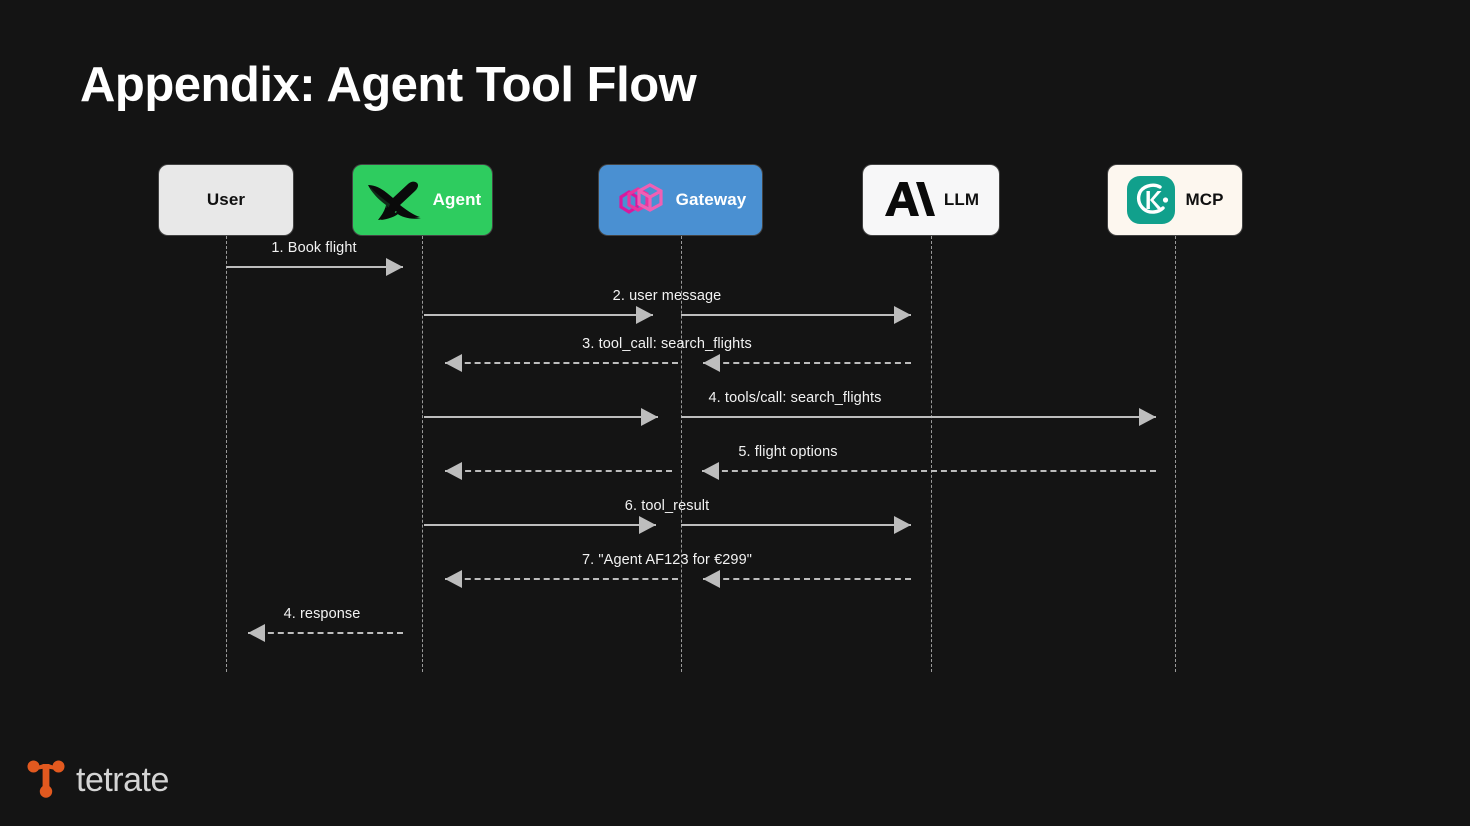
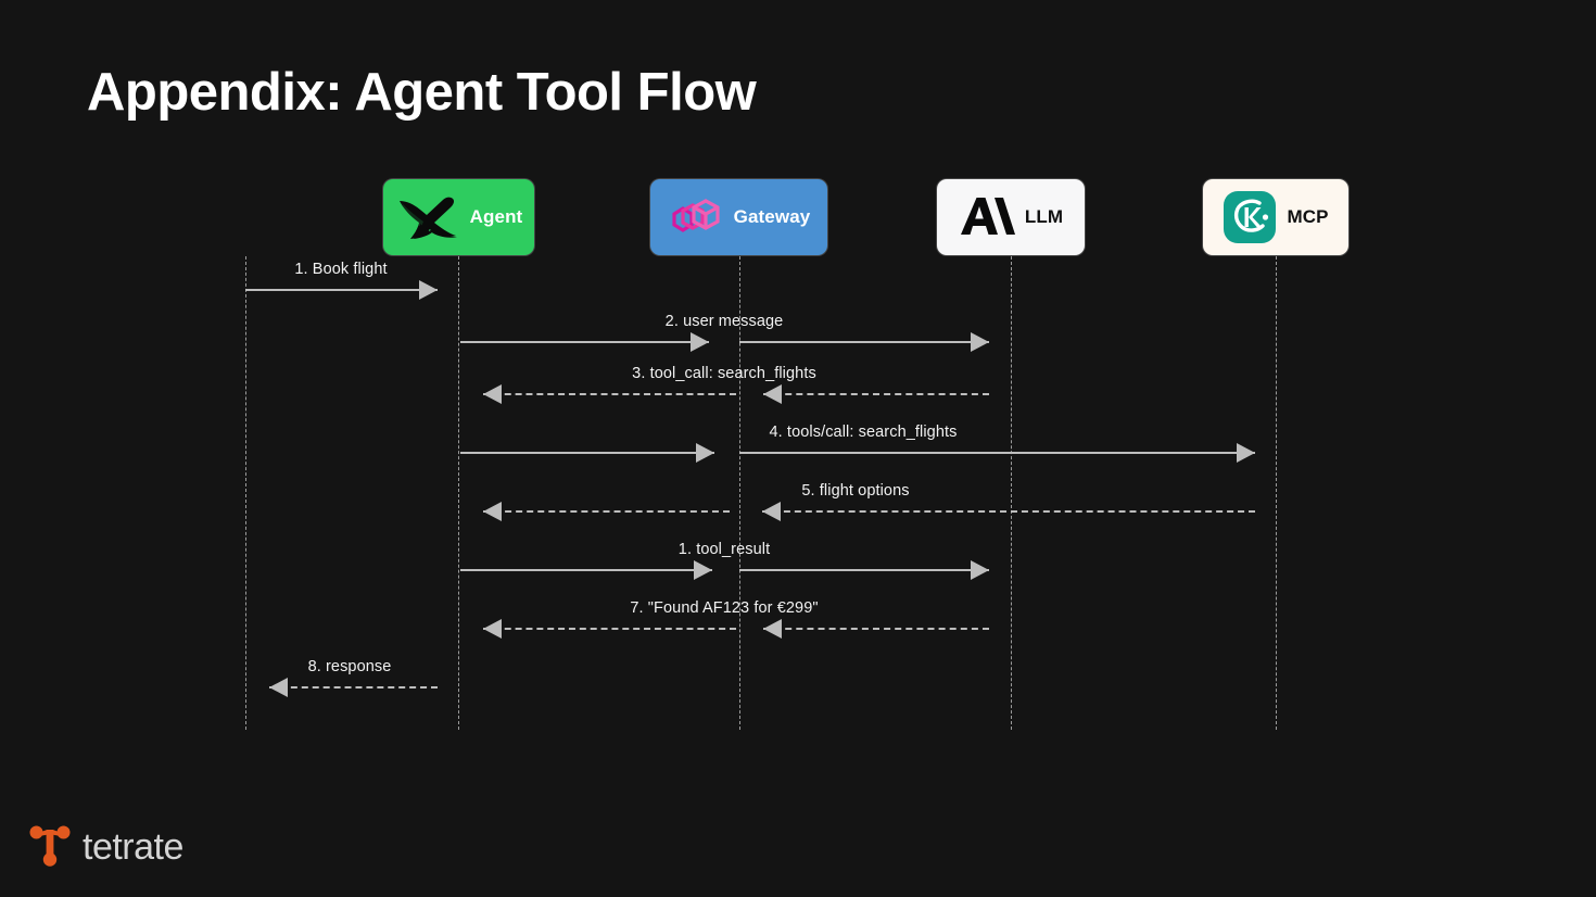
  Appendix: Agent Tool Flow
- User
  Agent
  Gateway
  LLM
  MCP
  1. Book flight
  2. user message
  3. tool_call: search_flights
  4. tools/call: search_flights
  5. flight options
- 6. tool_result
+ 1. tool_result
- 7. "Agent AF123 for €299"
+ 7. "Found AF123 for €299"
- 4. response
+ 8. response
  tetrate
